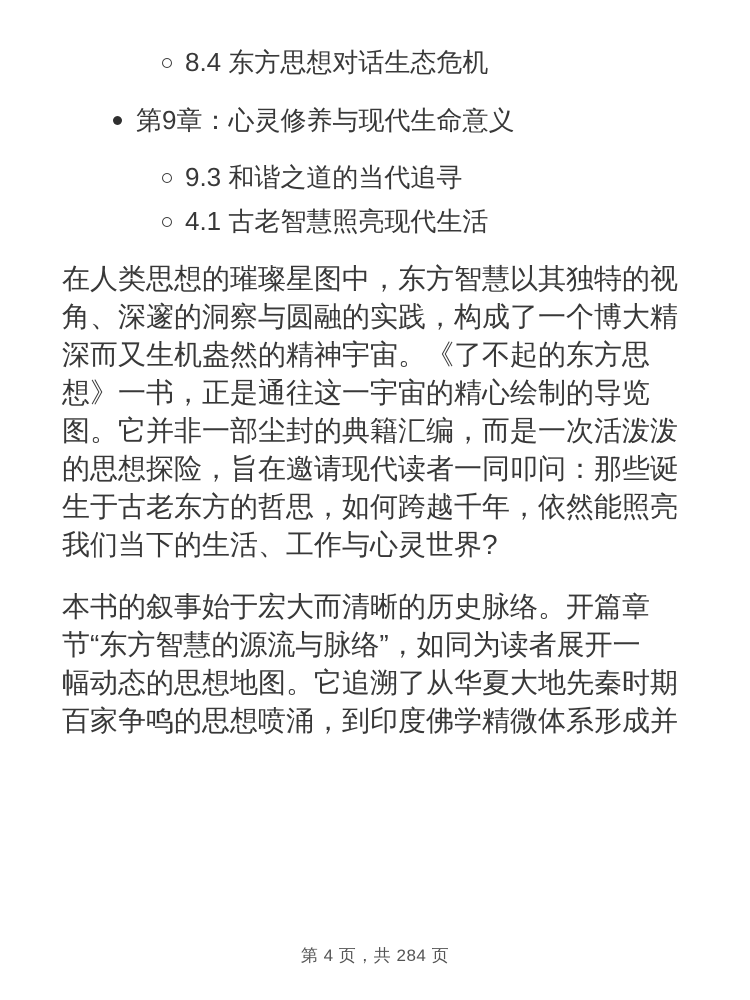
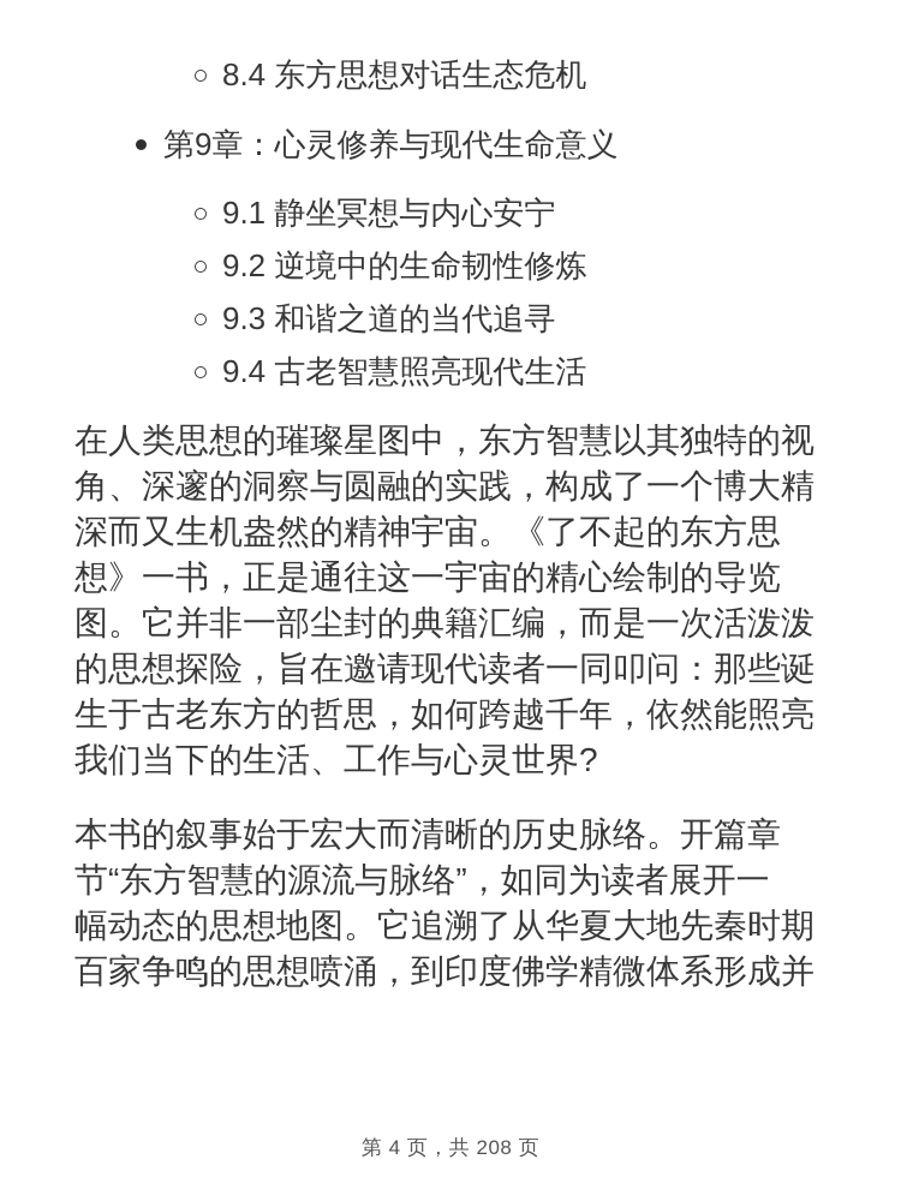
  8.4 东方思想对话生态危机
  第9章：心灵修养与现代生命意义
+ 9.1 静坐冥想与内心安宁
+ 9.2 逆境中的生命韧性修炼
  9.3 和谐之道的当代追寻
- 4.1 古老智慧照亮现代生活
+ 9.4 古老智慧照亮现代生活
  在人类思想的璀璨星图中，东方智慧以其独特的视
  角、深邃的洞察与圆融的实践，构成了一个博大精
  深而又生机盎然的精神宇宙。《了不起的东方思
  想》一书，正是通往这一宇宙的精心绘制的导览
  图。它并非一部尘封的典籍汇编，而是一次活泼泼
  的思想探险，旨在邀请现代读者一同叩问：那些诞
  生于古老东方的哲思，如何跨越千年，依然能照亮
  我们当下的生活、工作与心灵世界?
  本书的叙事始于宏大而清晰的历史脉络。开篇章
  节“东方智慧的源流与脉络”，如同为读者展开一
  幅动态的思想地图。它追溯了从华夏大地先秦时期
  百家争鸣的思想喷涌，到印度佛学精微体系形成并
- 第 4 页，共 284 页
+ 第 4 页，共 208 页
